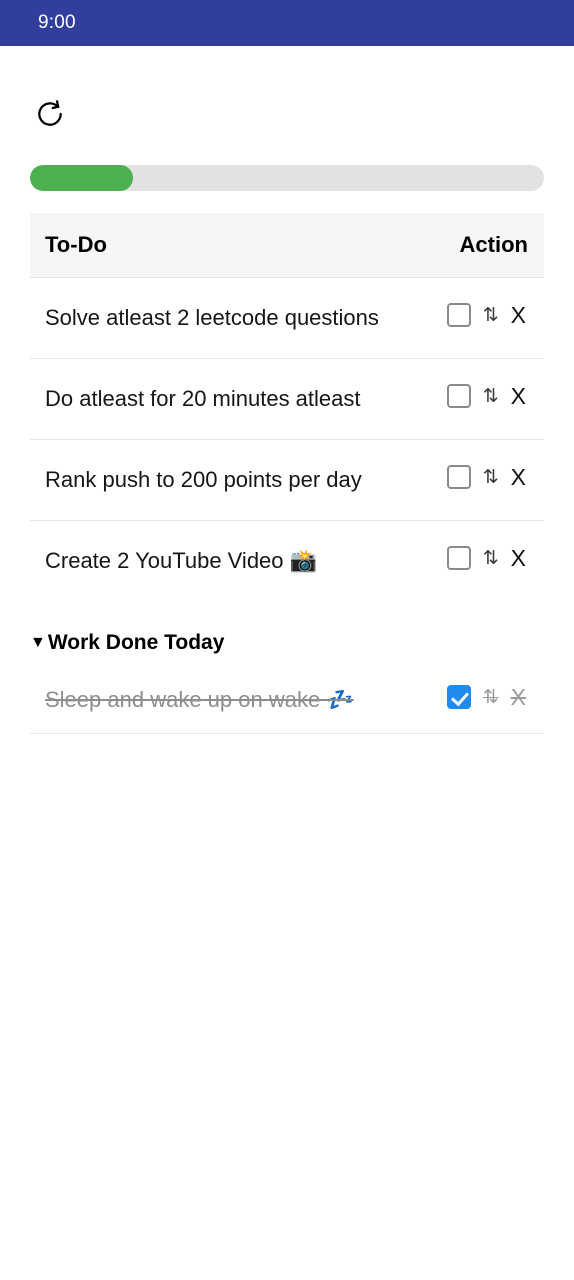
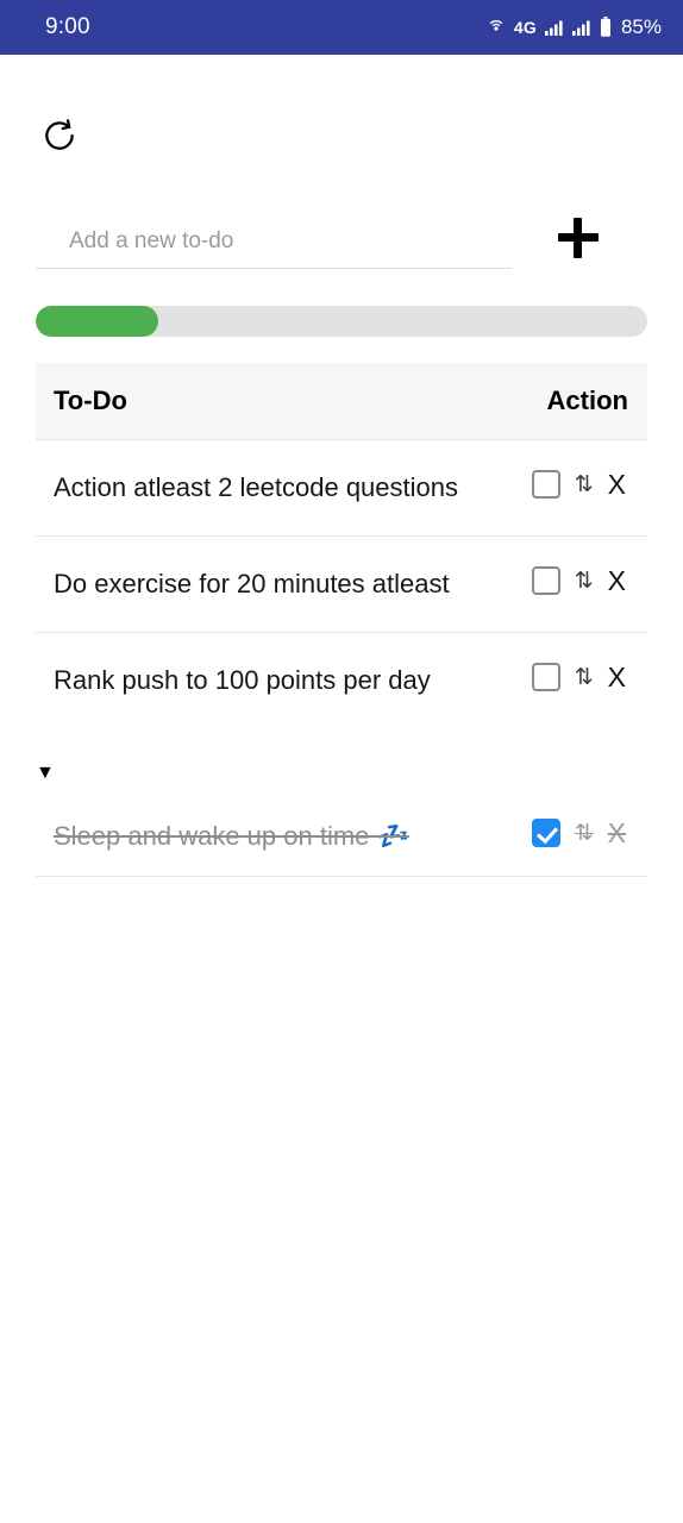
  9:00
+ 4G
+ 85%
+ Add a new to-do
  To-Do	Action
- Solve atleast 2 leetcode questions	⇅ X
+ Action atleast 2 leetcode questions	⇅ X
- Do atleast for 20 minutes atleast	⇅ X
+ Do exercise for 20 minutes atleast	⇅ X
- Rank push to 200 points per day	⇅ X
+ Rank push to 100 points per day	⇅ X
- Create 2 YouTube Video 📸	⇅ X
  ▼
- Work Done Today
- Sleep and wake up on wake 💤	⇅ X
+ Sleep and wake up on time 💤	⇅ X
